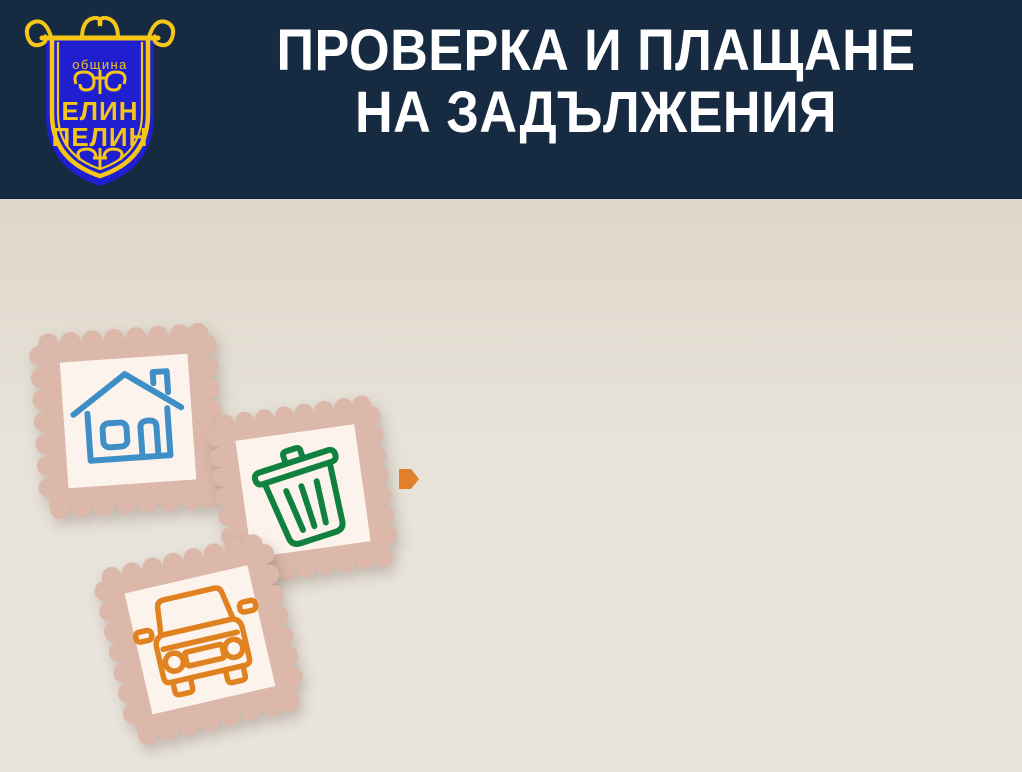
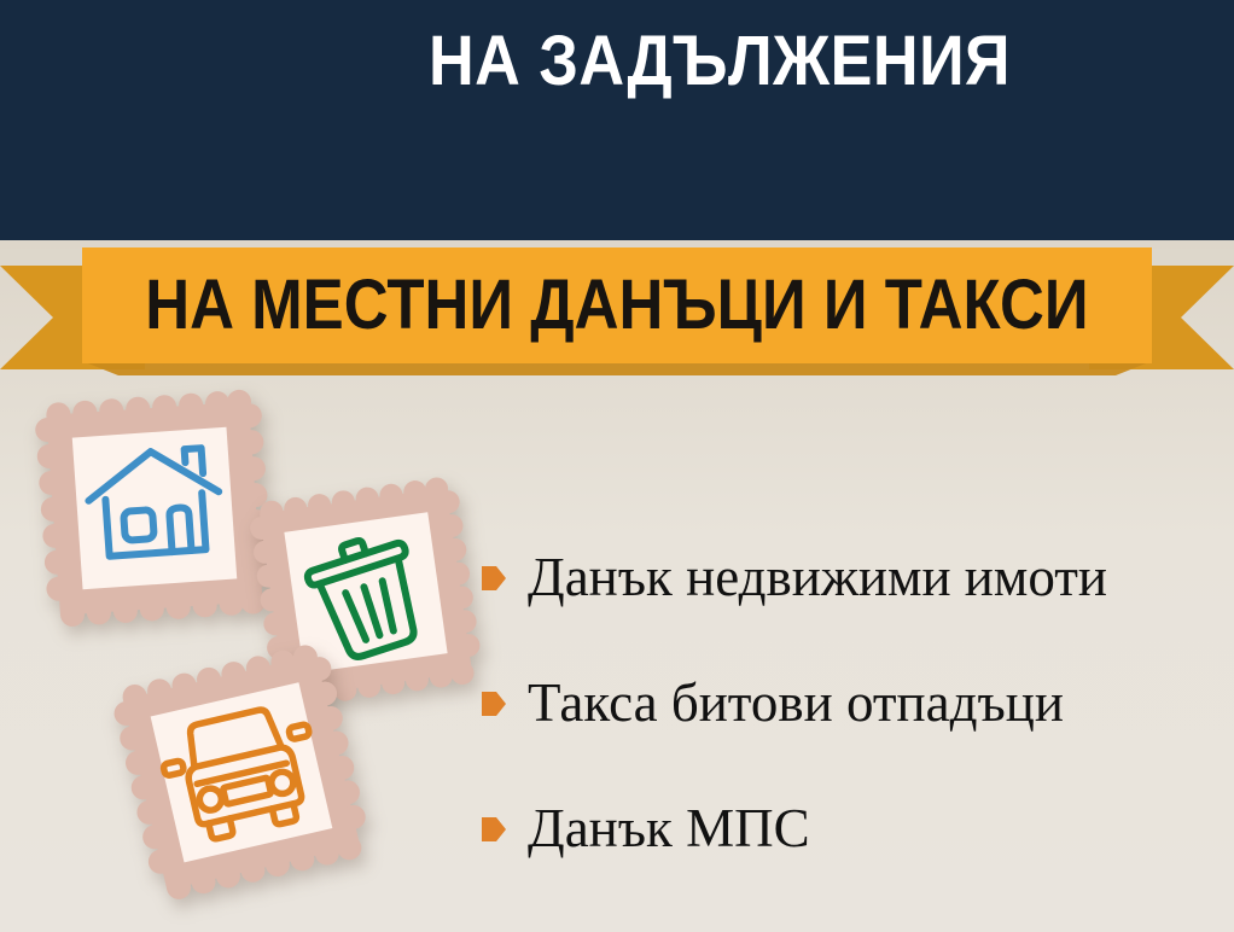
- община
- ЕЛИН
- ПЕЛИН
- ПРОВЕРКА И ПЛАЩАНЕ
  НА ЗАДЪЛЖЕНИЯ
+ НА МЕСТНИ ДАНЪЦИ И ТАКСИ
+ Данък недвижими имоти
+ Такса битови отпадъци
+ Данък МПС
